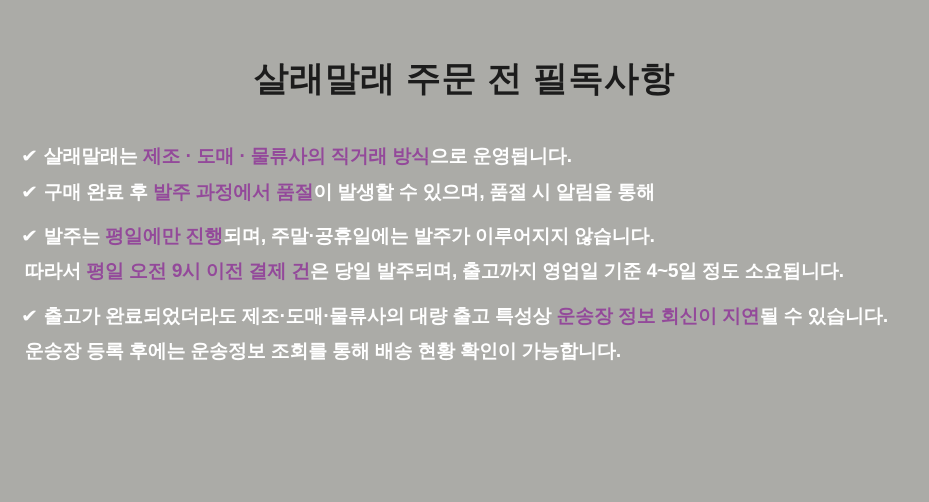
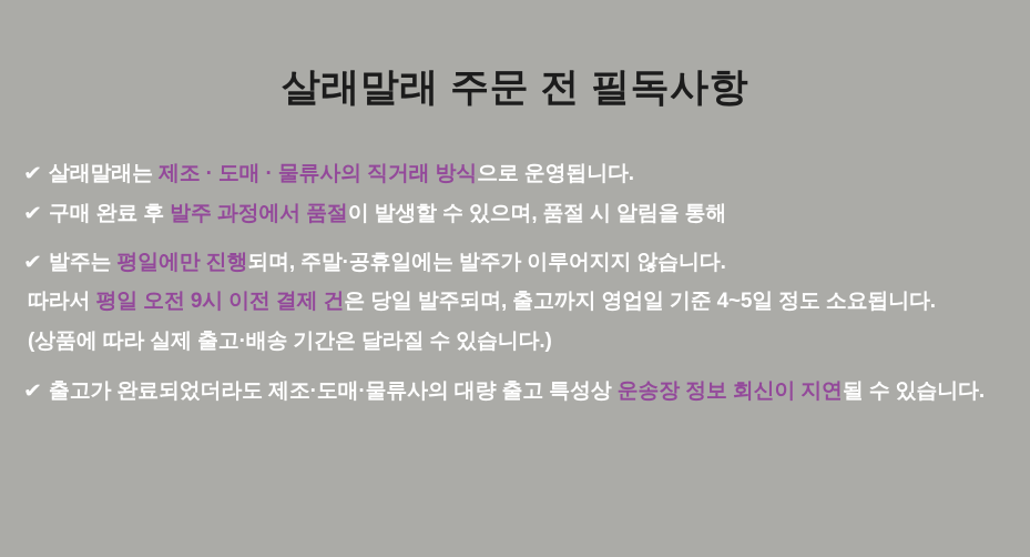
  살래말래 주문 전 필독사항
  ✔ 살래말래는 제조 · 도매 · 물류사의 직거래 방식으로 운영됩니다.
  ✔ 구매 완료 후 발주 과정에서 품절이 발생할 수 있으며, 품절 시 알림을 통해
  ✔ 발주는 평일에만 진행되며, 주말·공휴일에는 발주가 이루어지지 않습니다.
  따라서 평일 오전 9시 이전 결제 건은 당일 발주되며, 출고까지 영업일 기준 4~5일 정도 소요됩니다.
+ (상품에 따라 실제 출고·배송 기간은 달라질 수 있습니다.)
  ✔ 출고가 완료되었더라도 제조·도매·물류사의 대량 출고 특성상 운송장 정보 회신이 지연될 수 있습니다.
- 운송장 등록 후에는 운송정보 조회를 통해 배송 현황 확인이 가능합니다.
